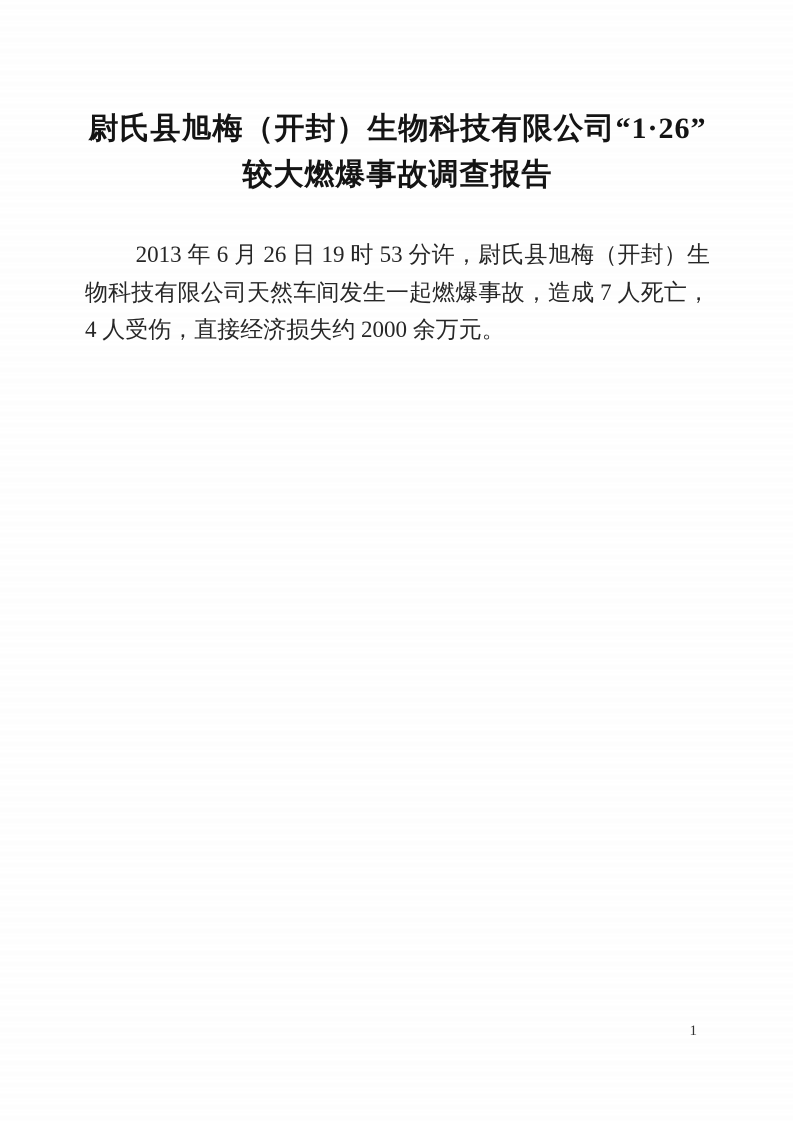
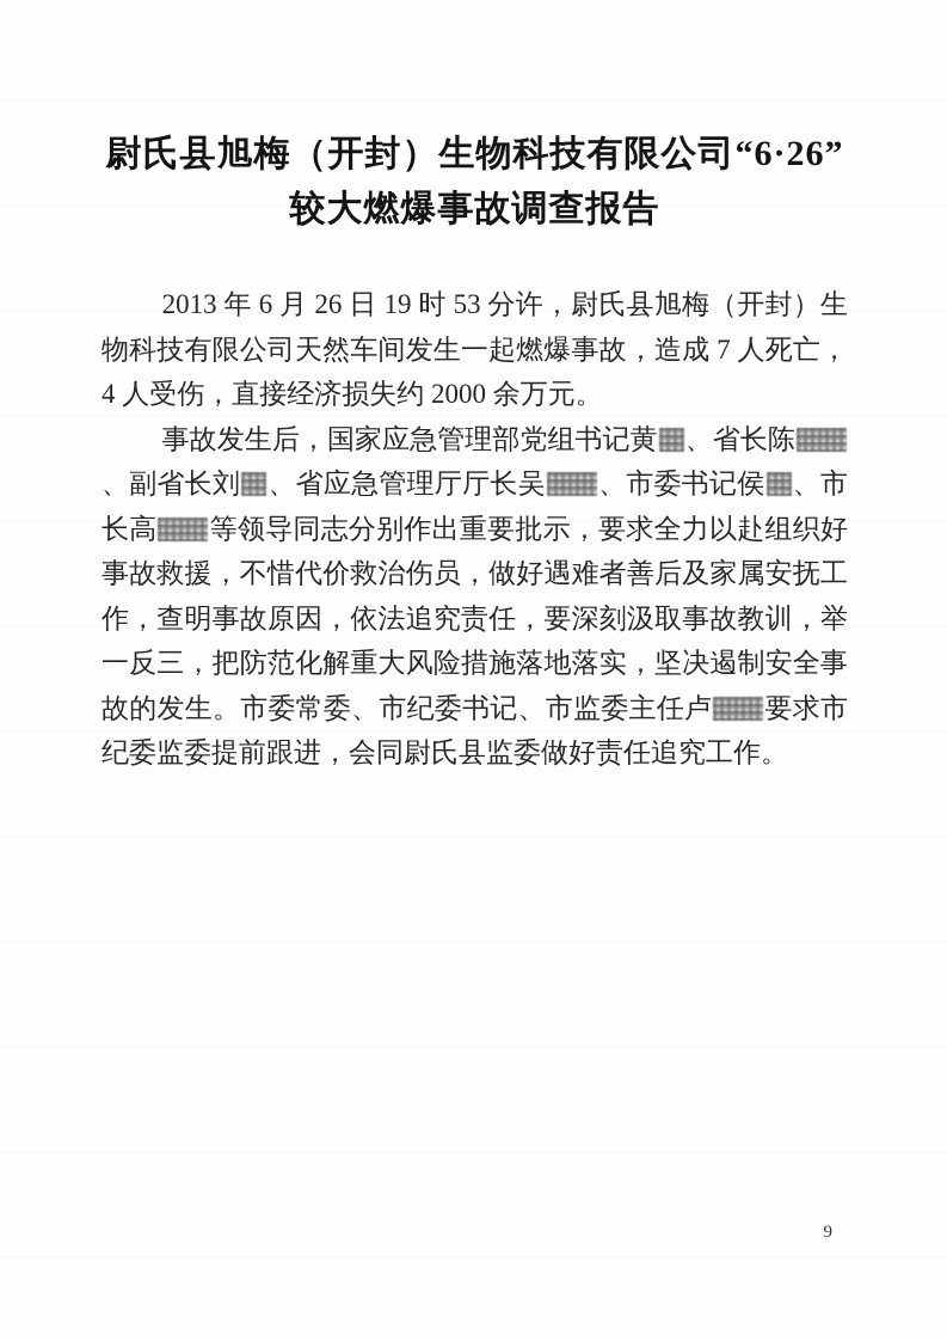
- 尉氏县旭梅（开封）生物科技有限公司“1·26”
+ 尉氏县旭梅（开封）生物科技有限公司“6·26”
  较大燃爆事故调查报告
  2013 年 6 月 26 日 19 时 53 分许，尉氏县旭梅（开封）生物科技有限公司天然车间发生一起燃爆事故，造成 7 人死亡，4 人受伤，直接经济损失约 2000 余万元。
+ 事故发生后，国家应急管理部党组书记黄 、省长陈、副省长刘 、省应急管理厅厅长吴 、市委书记侯 、市长高 等领导同志分别作出重要批示，要求全力以赴组织好事故救援，不惜代价救治伤员，做好遇难者善后及家属安抚工作，查明事故原因，依法追究责任，要深刻汲取事故教训，举一反三，把防范化解重大风险措施落地落实，坚决遏制安全事故的发生。市委常委、市纪委书记、市监委主任卢 要求市纪委监委提前跟进，会同尉氏县监委做好责任追究工作。
- 1
+ 9
